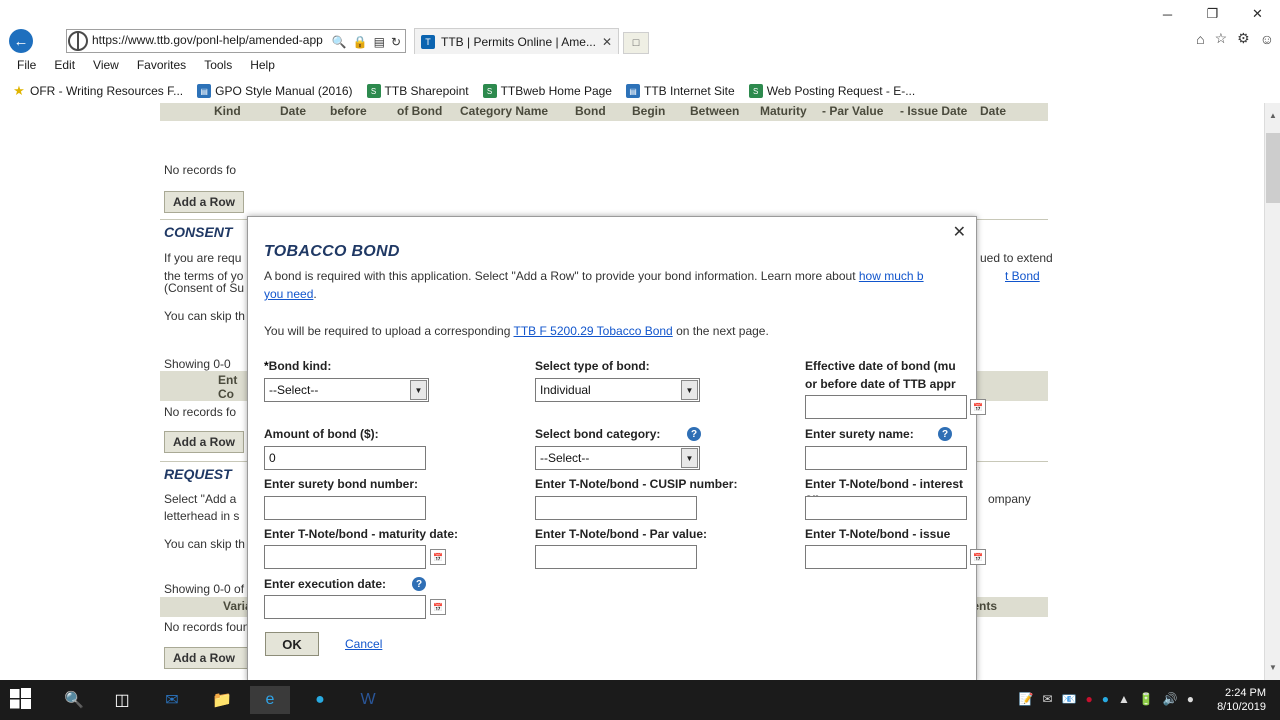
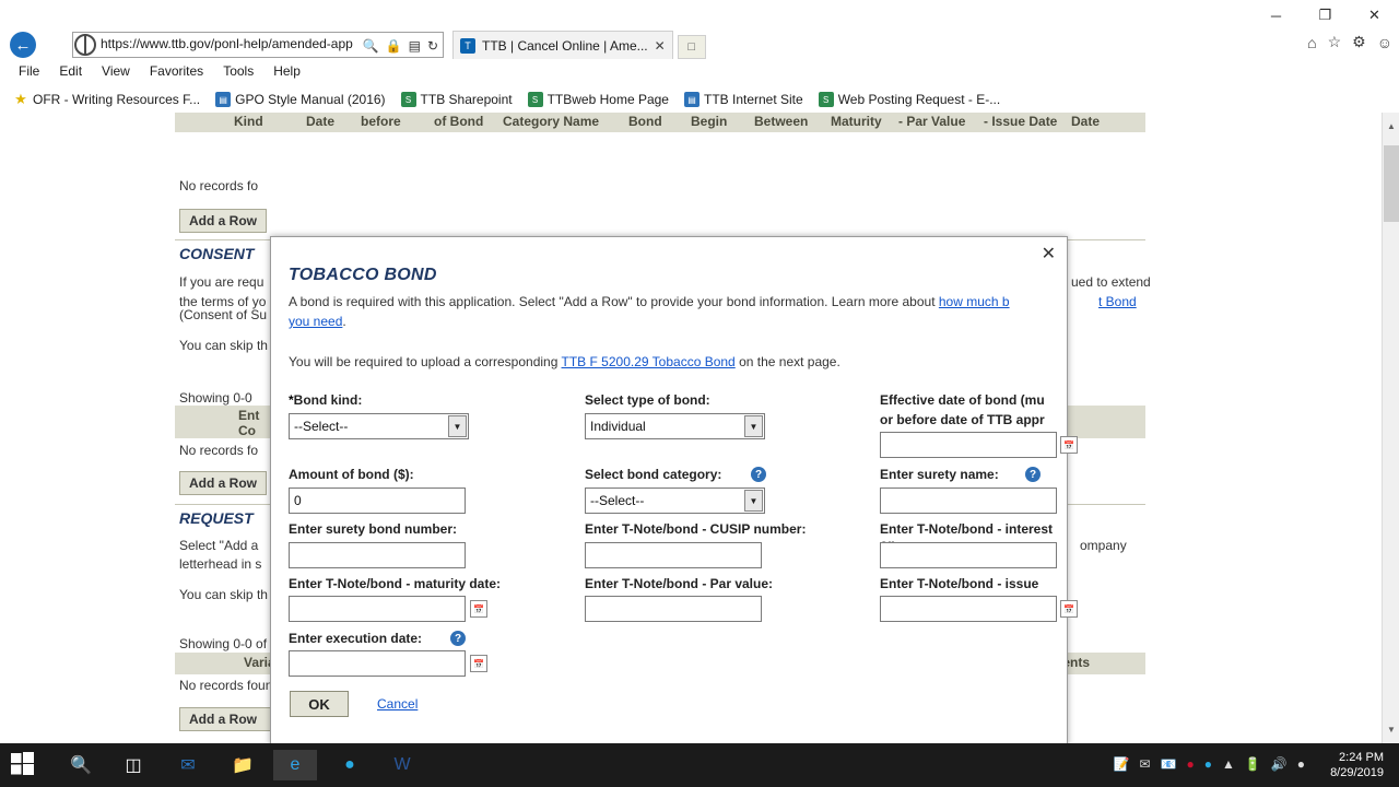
  ─
  ❐
  ✕
  ←
  🔍
  🔒
  ▤
  ↻
  https://www.ttb.gov/ponl-help/amended-app
  T
- TTB | Permits Online | Ame...
+ TTB | Cancel Online | Ame...
  ✕
  □
  ⌂
  ☆
  ⚙
  ☺
  File
  Edit
  View
  Favorites
  Tools
  Help
  ★
  OFR - Writing Resources F...
  ▤
  GPO Style Manual (2016)
  S
  TTB Sharepoint
  S
  TTBweb Home Page
  ▤
  TTB Internet Site
  S
  Web Posting Request - E-...
  Kind
  Date
  before
  of Bond
  Category Name
  Bond
  Begin
  Between
  Maturity
  - Par Value
  - Issue Date
  Date
  No records fo
  Add a Row
  CONSENT
  If you are requ
  ued to extend
  the terms of yo
  t Bond
  (Consent of Su
  You can skip th
  Showing 0-0
  Ent
  Co
  No records fo
  Add a Row
  REQUEST
  Select "Add a
  ompany
  letterhead in s
  You can skip th
  Showing 0-0 of
  No records fou
  Add a Row
  ✕
  TOBACCO BOND
  A bond is required with this application. Select "Add a Row" to provide your bond information. Learn more about how much b
  you need.
  You will be required to upload a corresponding TTB F 5200.29 Tobacco Bond on the next page.
  *Bond kind:
  --Select--
  ▼
  Select type of bond:
  Individual
  ▼
  Effective date of bond (mu
  or before date of TTB appr
  📅
  Amount of bond ($):
  0
  Select bond category:
  ?
  --Select--
  ▼
  Enter surety name:
  ?
  Enter surety bond number:
  Enter T-Note/bond - CUSIP number:
  Enter T-Note/bond - interest
  Enter T-Note/bond - maturity date:
  📅
  Enter T-Note/bond - Par value:
  Enter T-Note/bond - issue
  📅
  Enter execution date:
  ?
  📅
  OK
  Cancel
  ▲
  ▼
  🔍
  ◫
  ✉
  📁
  e
  ●
  W
  📝
  ✉
  📧
  ●
  ●
  ▲
  🔋
  🔊
  ●
  2:24 PM
- 8/10/2019
+ 8/29/2019
